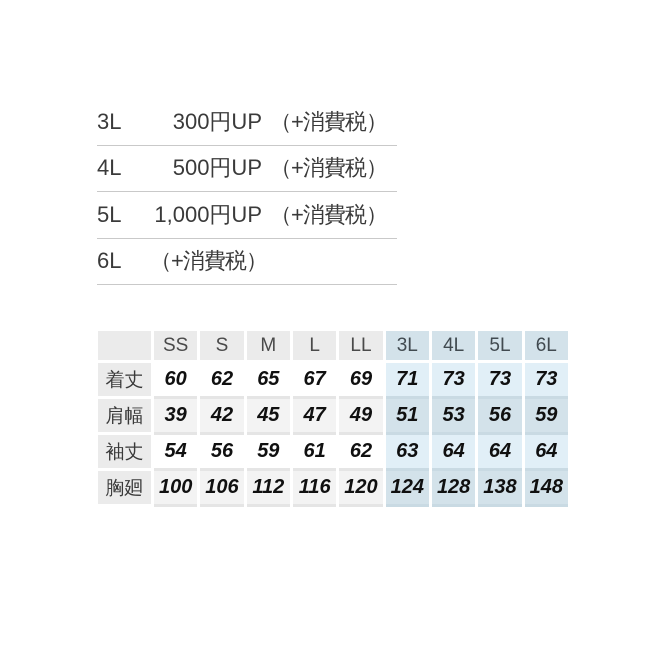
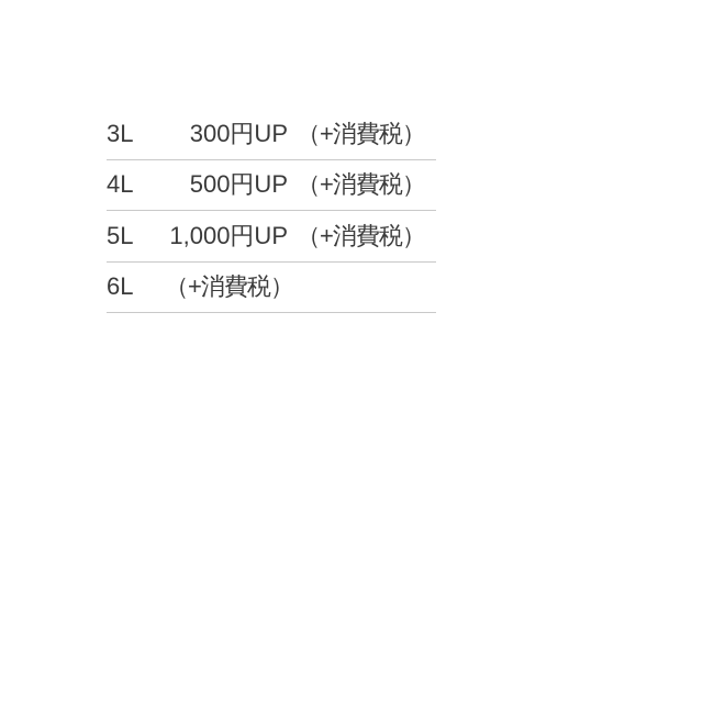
  3L
  300円UP
  （+消費税）
  4L
  500円UP
  （+消費税）
  5L
  1,000円UP
  （+消費税）
  6L
  （+消費税）
- 	SS	S	M	L	LL	3L	4L	5L	6L
- 着丈	60	62	65	67	69	71	73	73	73
- 肩幅	39	42	45	47	49	51	53	56	59
- 袖丈	54	56	59	61	62	63	64	64	64
- 胸廻	100	106	112	116	120	124	128	138	148
